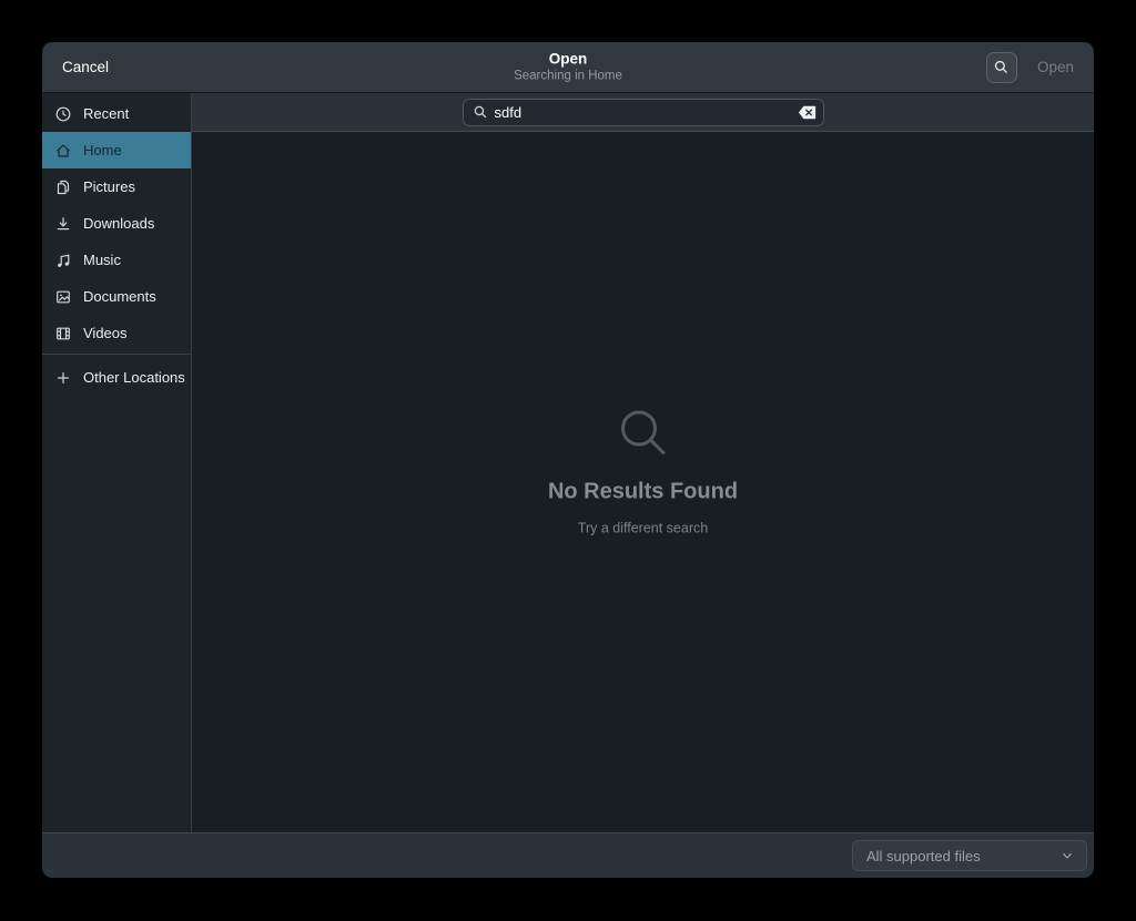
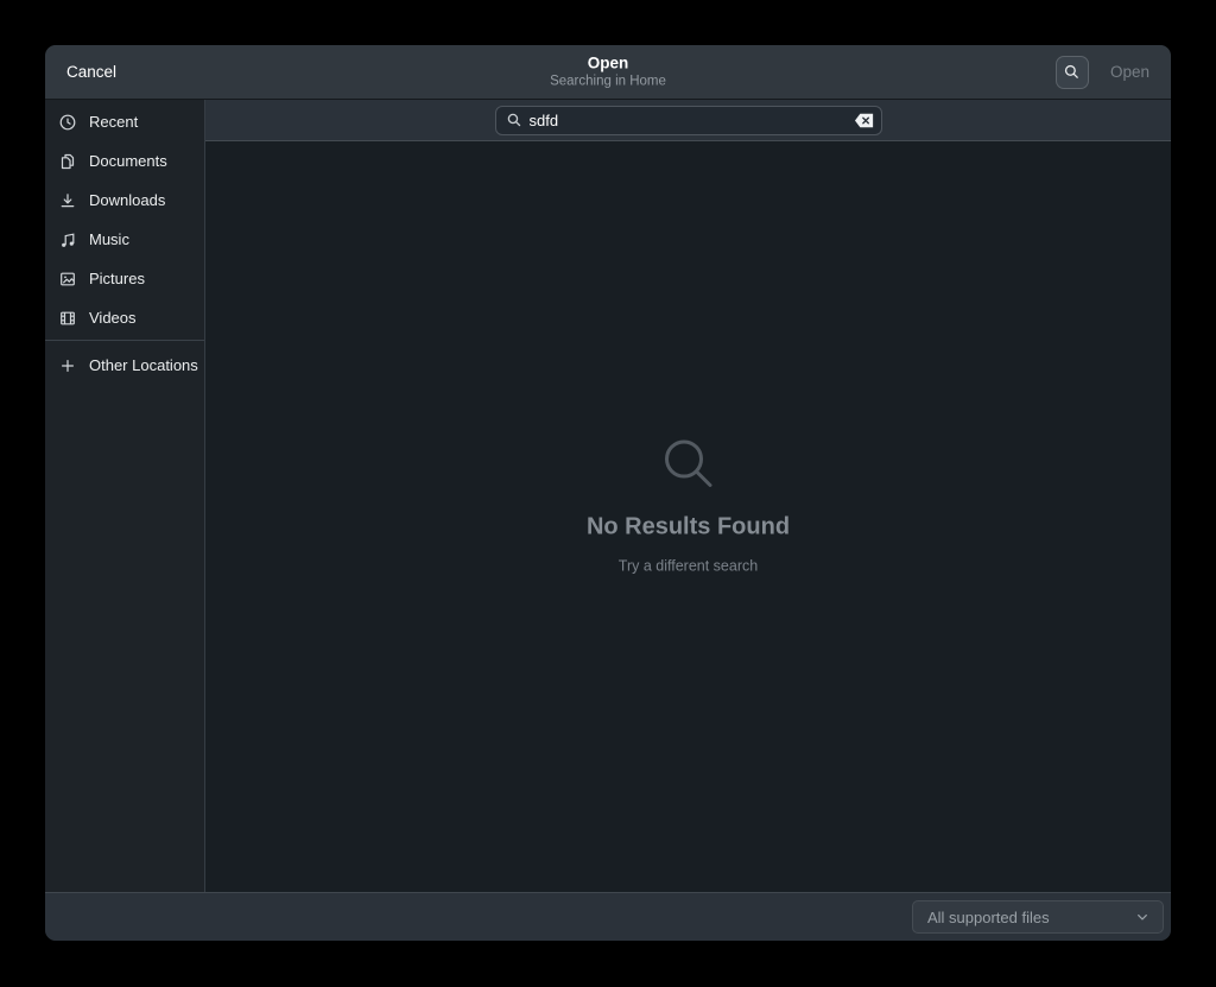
  Cancel
  Open
  Searching in Home
  Open
  Recent
- Home
- Pictures
+ Documents
  Downloads
  Music
- Documents
+ Pictures
  Videos
  Other Locations
  sdfd
  No Results Found
  Try a different search
  All supported files
